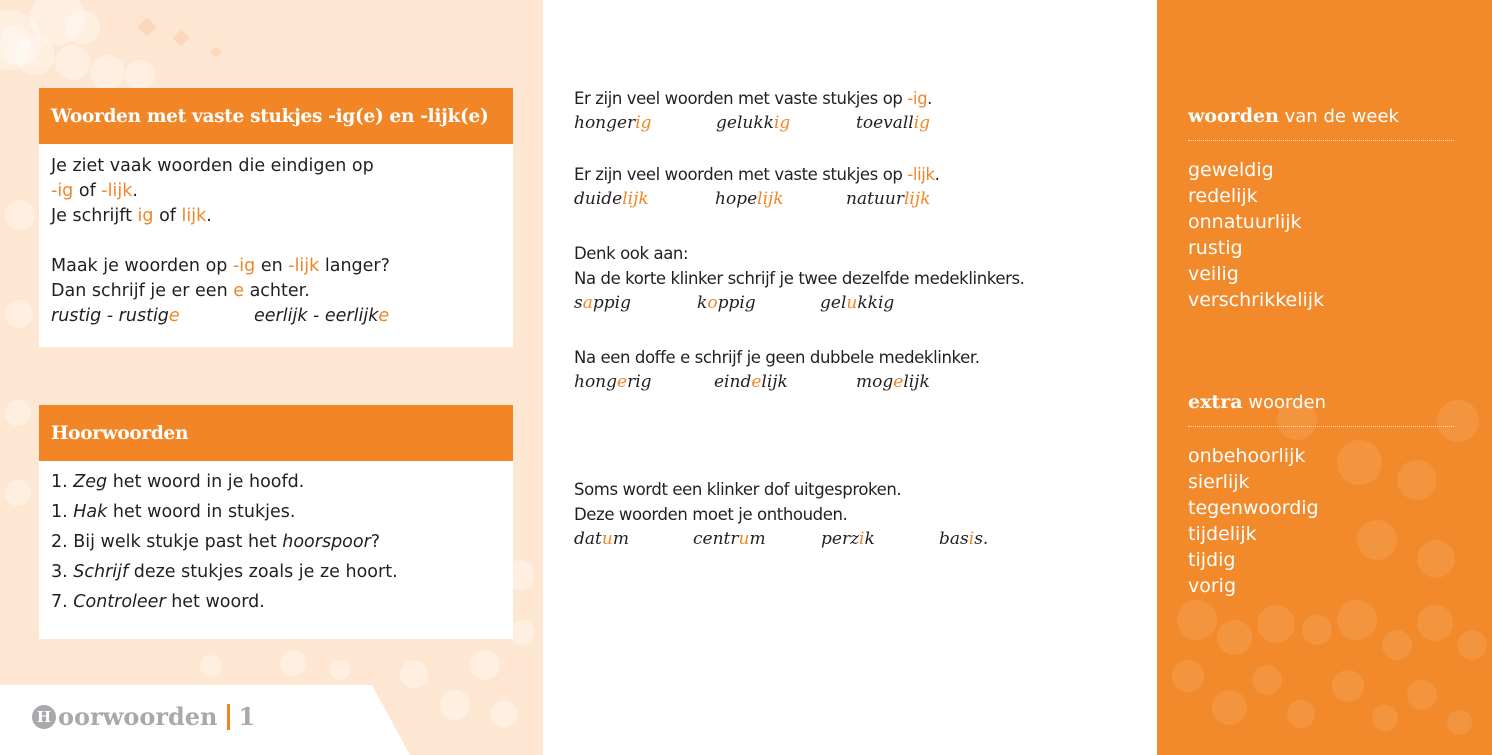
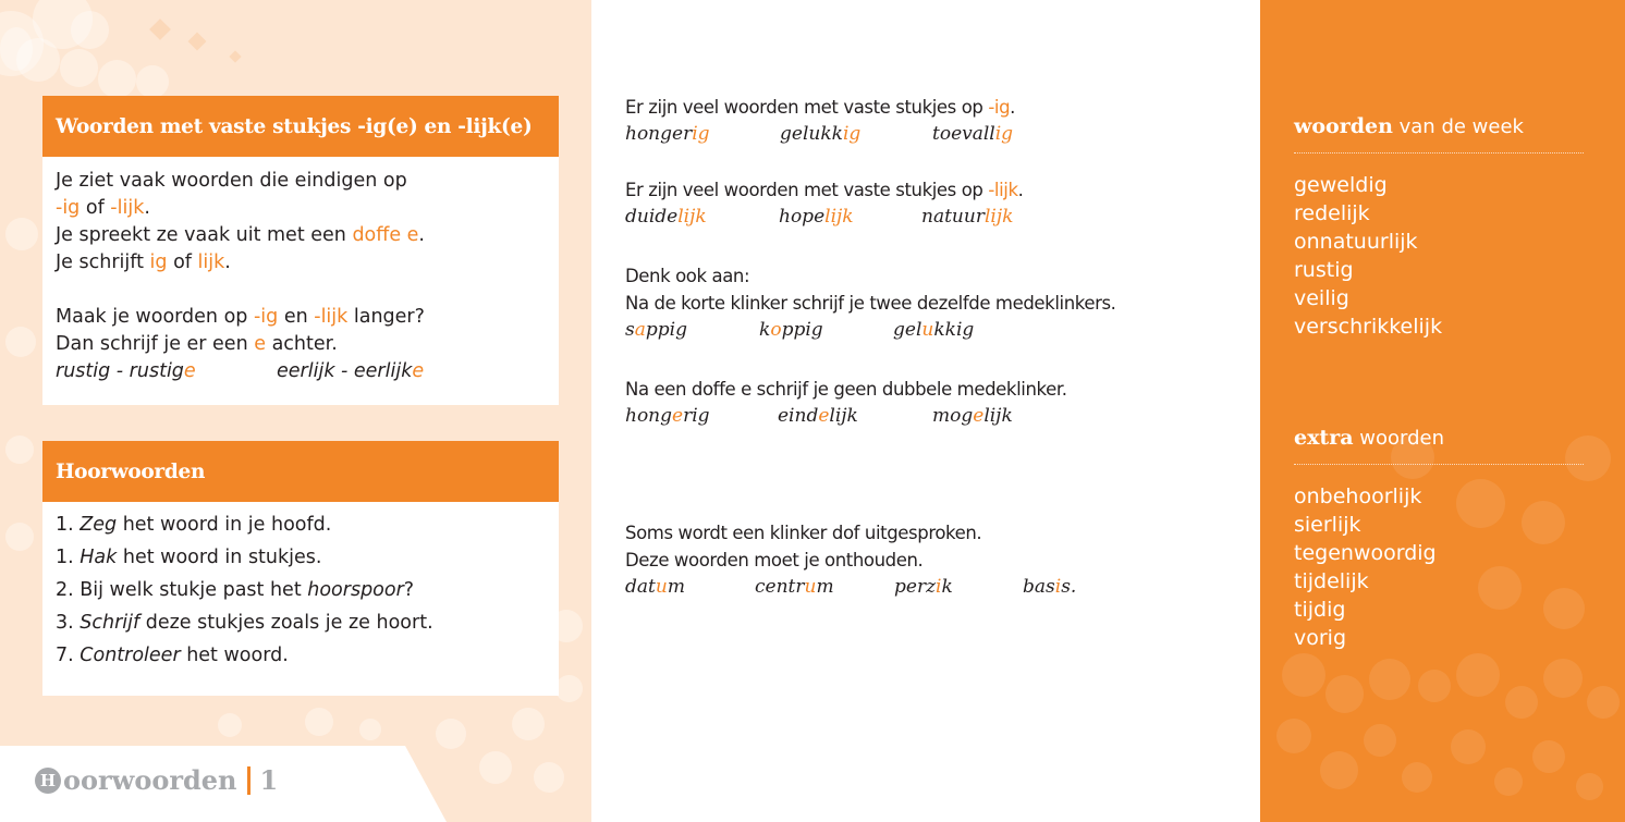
  Woorden met vaste stukjes -ig(e) en -lijk(e)
  Je ziet vaak woorden die eindigen op
  -ig of -lijk.
+ Je spreekt ze vaak uit met een doffe e.
  Je schrijft ig of lijk.
  Maak je woorden op -ig en -lijk langer?
  Dan schrijf je er een e achter.
  rustig - rustige eerlijk - eerlijke
  Hoorwoorden
  1. Zeg het woord in je hoofd.
  1. Hak het woord in stukjes.
  2. Bij welk stukje past het hoorspoor?
  3. Schrijf deze stukjes zoals je ze hoort.
  7. Controleer het woord.
  H
  oorwoorden
  1
  Er zijn veel woorden met vaste stukjes op -ig.
  hongerig
  gelukkig
  toevallig
  Er zijn veel woorden met vaste stukjes op -lijk.
  duidelijk
  hopelijk
  natuurlijk
  Denk ook aan:
  Na de korte klinker schrijf je twee dezelfde medeklinkers.
  sappig
  koppig
  gelukkig
  Na een doffe e schrijf je geen dubbele medeklinker.
  hongerig
  eindelijk
  mogelijk
  Soms wordt een klinker dof uitgesproken.
  Deze woorden moet je onthouden.
  datum
  centrum
  perzik
  basis.
  woorden van de week
  geweldig
  redelijk
  onnatuurlijk
  rustig
  veilig
  verschrikkelijk
  extra woorden
  onbehoorlijk
  sierlijk
  tegenwoordig
  tijdelijk
  tijdig
  vorig
